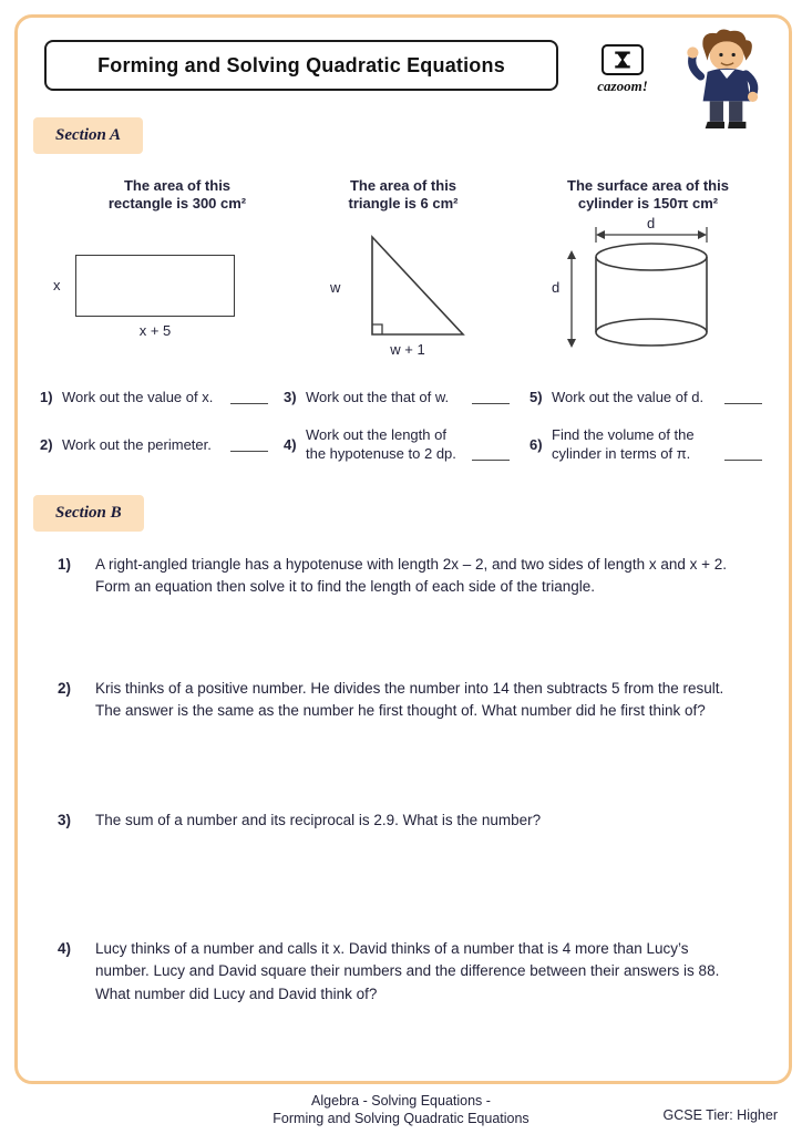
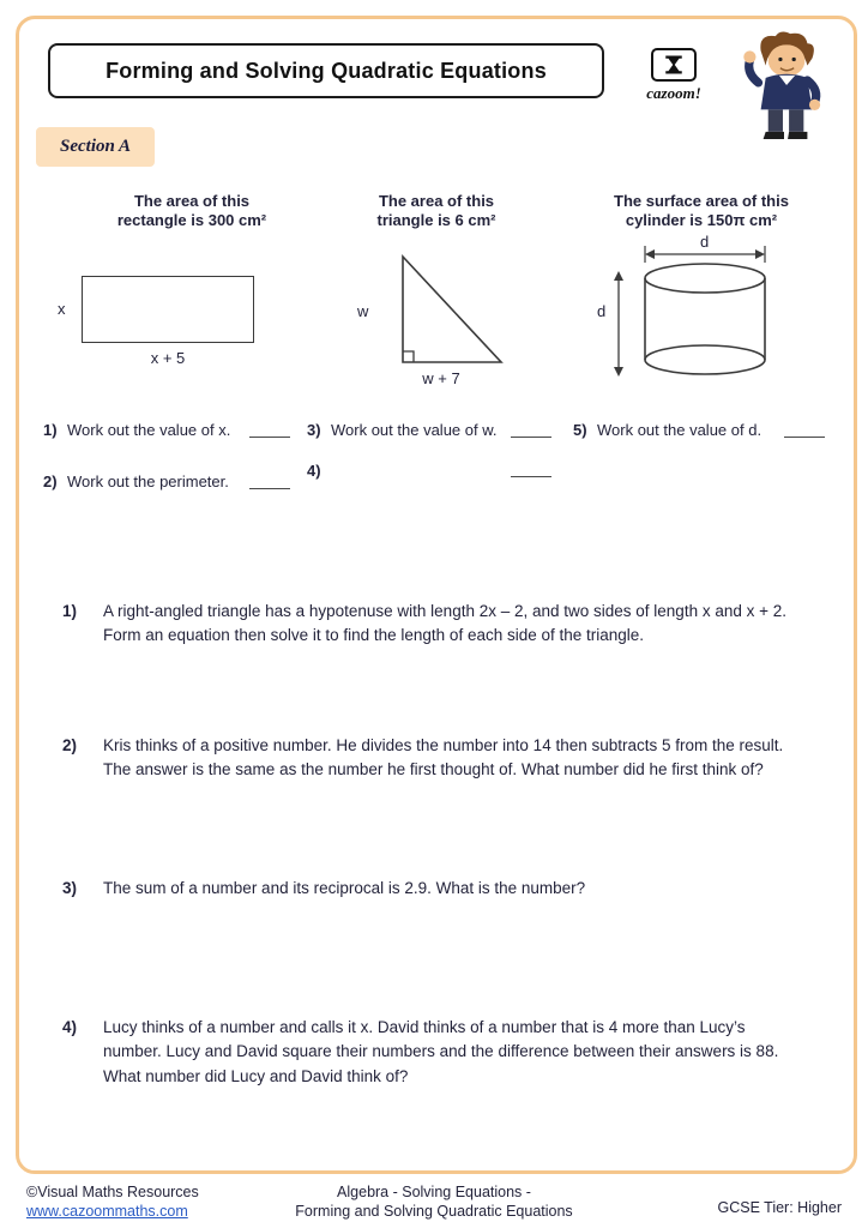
  Forming and Solving Quadratic Equations
  cazoom!
  Section A
  The area of this
  rectangle is 300 cm²
  The area of this
  triangle is 6 cm²
  The surface area of this
  cylinder is 150π cm²
  x
  x + 5
  w
- w + 1
+ w + 7
  d
  d
  1)
  Work out the value of x.
  3)
- Work out the that of w.
+ Work out the value of w.
  5)
  Work out the value of d.
  2)
  Work out the perimeter.
  4)
- Work out the length of
- the hypotenuse to 2 dp.
- 6)
- Find the volume of the
- cylinder in terms of π.
- Section B
  1)
  A right-angled triangle has a hypotenuse with length 2x – 2, and two sides of length x and x + 2. Form an equation then solve it to find the length of each side of the triangle.
  2)
  Kris thinks of a positive number. He divides the number into 14 then subtracts 5 from the result. The answer is the same as the number he first thought of. What number did he first think of?
  3)
  The sum of a number and its reciprocal is 2.9. What is the number?
  4)
  Lucy thinks of a number and calls it x. David thinks of a number that is 4 more than Lucy’s number. Lucy and David square their numbers and the difference between their answers is 88. What number did Lucy and David think of?
+ ©Visual Maths Resources
+ www.cazoommaths.com
  Algebra - Solving Equations -
  Forming and Solving Quadratic Equations
  GCSE Tier: Higher
